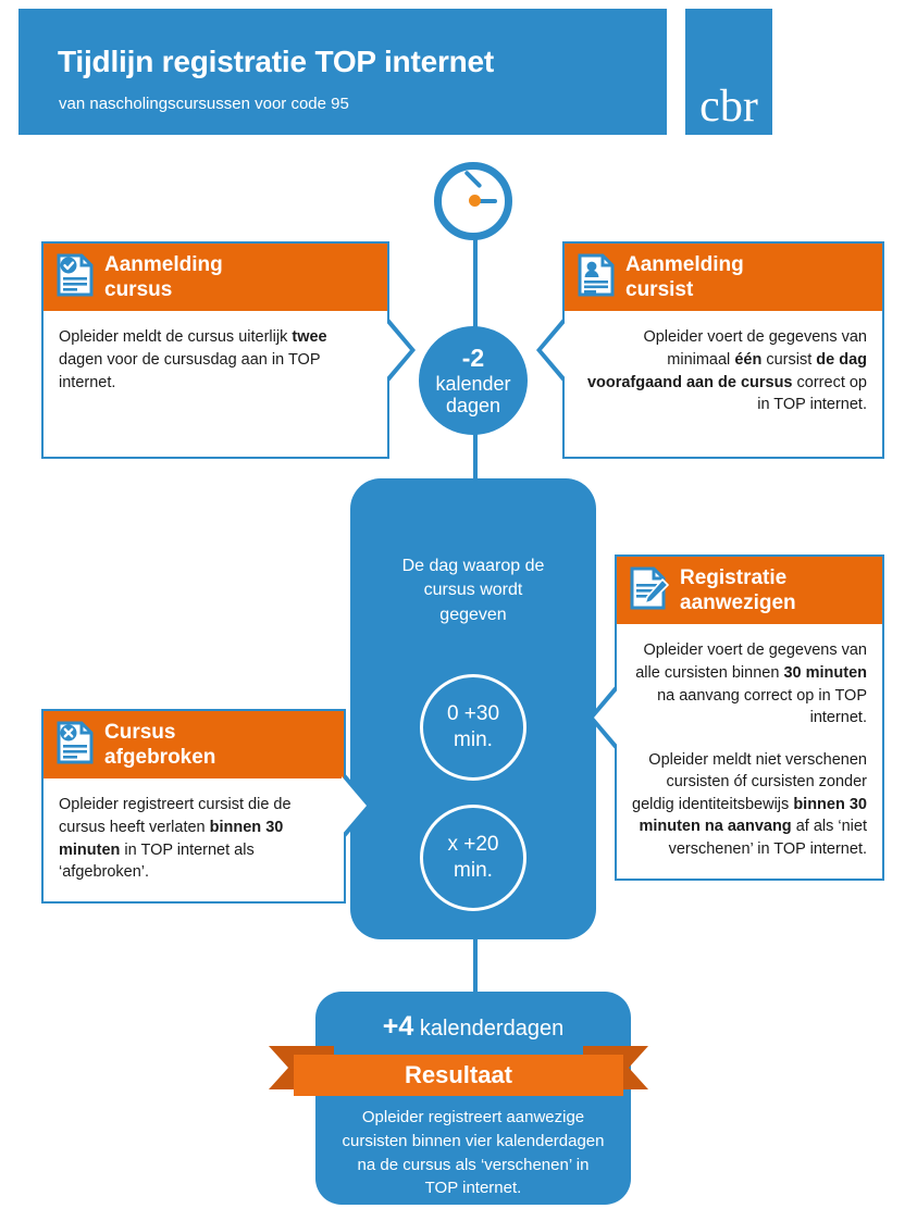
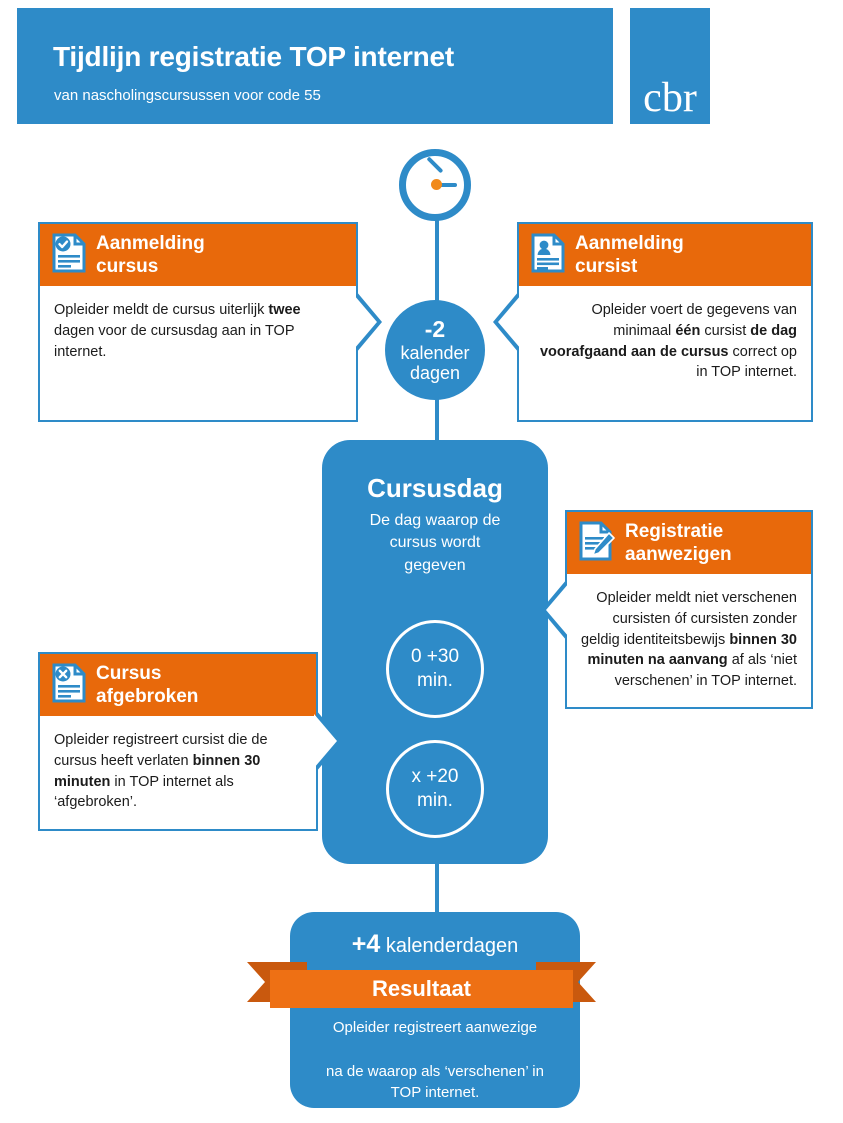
  Tijdlijn registratie TOP internet
- van nascholingscursussen voor code 95
+ van nascholingscursussen voor code 55
  cbr
  -2
  kalender
  dagen
  Aanmelding
  cursus
  Opleider meldt de cursus uiterlijk twee dagen voor de cursusdag aan in TOP internet.
  Aanmelding
  cursist
  Opleider voert de gegevens van minimaal één cursist de dag voorafgaand aan de cursus correct op in TOP internet.
+ Cursusdag
  De dag waarop de
  cursus wordt
  gegeven
  0 +30
  min.
  x +20
  min.
  Registratie
  aanwezigen
- Opleider voert de gegevens van alle cursisten binnen 30 minuten na aanvang correct op in TOP internet.
  Opleider meldt niet verschenen cursisten óf cursisten zonder geldig identiteitsbewijs binnen 30 minuten na aanvang af als ‘niet verschenen’ in TOP internet.
  Cursus
  afgebroken
  Opleider registreert cursist die de cursus heeft verlaten binnen 30 minuten in TOP internet als ‘afgebroken’.
  +4 kalenderdagen
  Opleider registreert aanwezige
- cursisten binnen vier kalenderdagen
- na de cursus als ‘verschenen’ in
+ na de waarop als ‘verschenen’ in
  TOP internet.
  Resultaat
